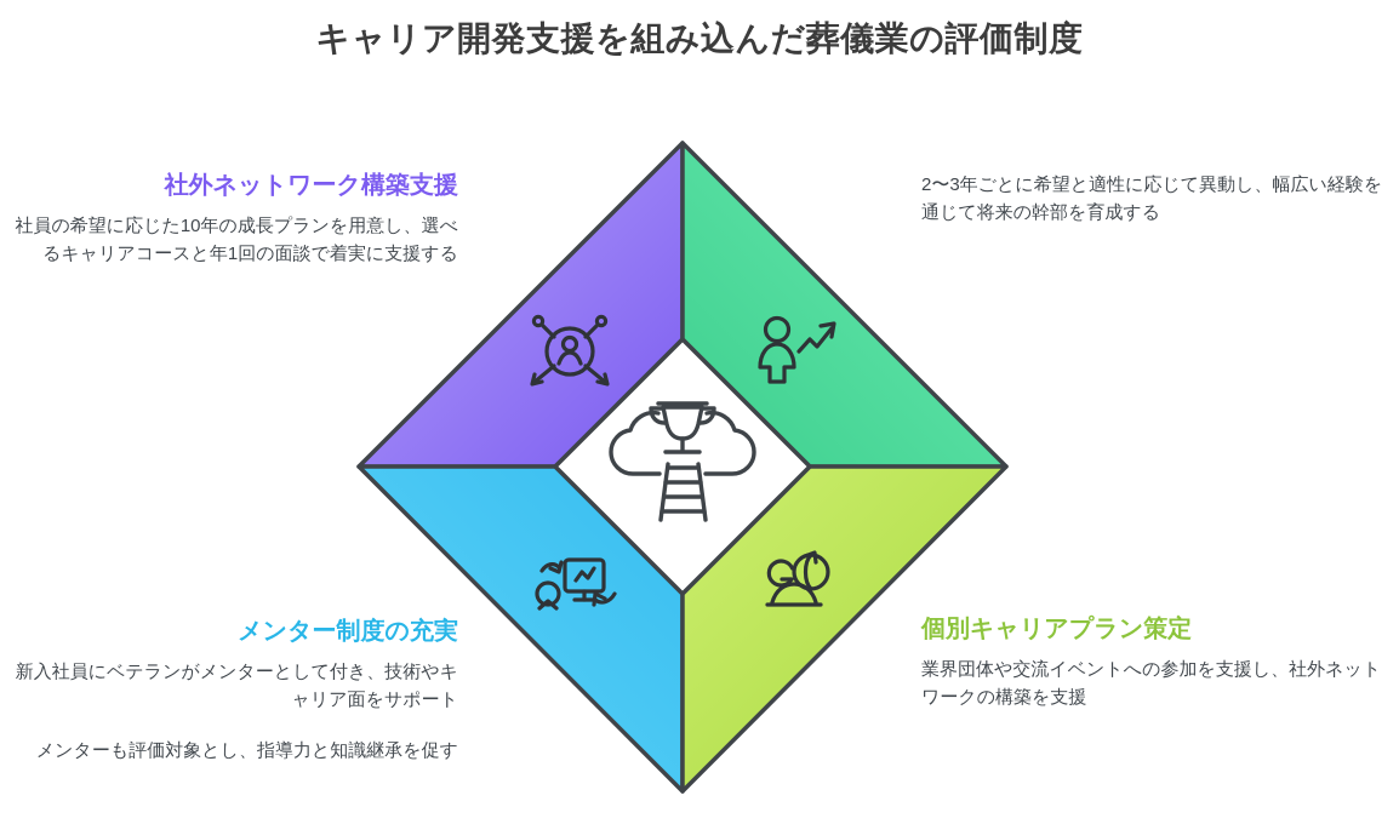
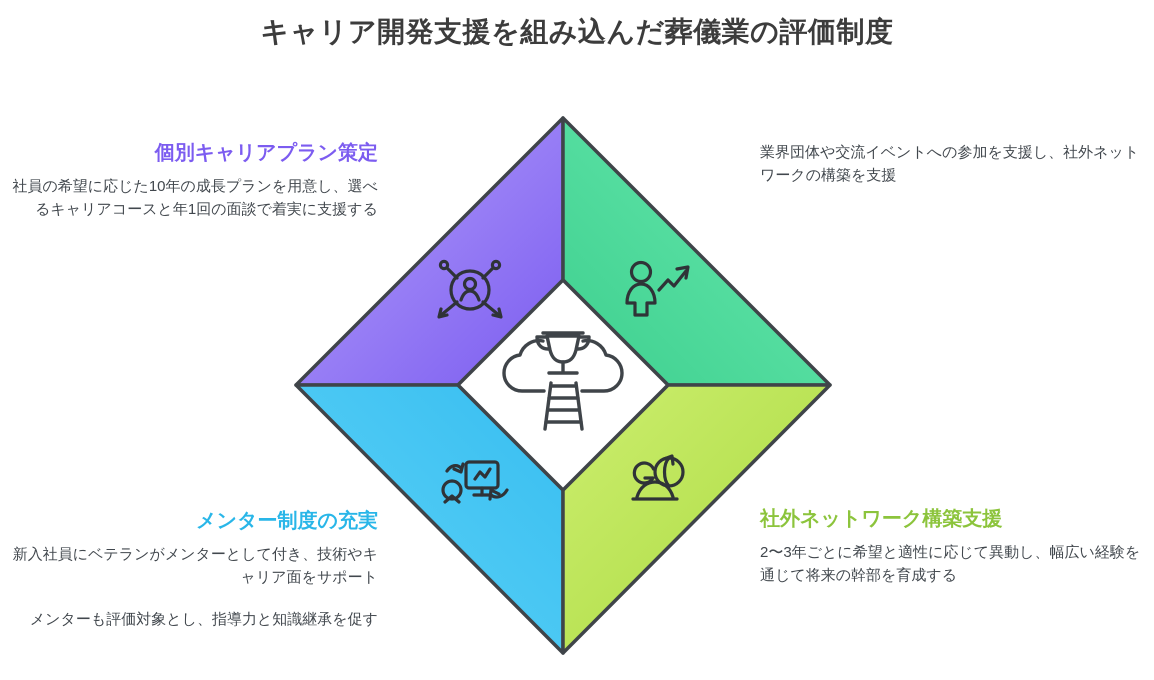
  キャリア開発支援を組み込んだ葬儀業の評価制度
- 社外ネットワーク構築支援
+ 個別キャリアプラン策定
  社員の希望に応じた10年の成長プランを用意し、選べるキャリアコースと年1回の面談で着実に支援する
- 2〜3年ごとに希望と適性に応じて異動し、幅広い経験を通じて将来の幹部を育成する
+ 業界団体や交流イベントへの参加を支援し、社外ネットワークの構築を支援
  メンター制度の充実
  新入社員にベテランがメンターとして付き、技術やキャリア面をサポート
  メンターも評価対象とし、指導力と知識継承を促す
- 個別キャリアプラン策定
+ 社外ネットワーク構築支援
- 業界団体や交流イベントへの参加を支援し、社外ネットワークの構築を支援
+ 2〜3年ごとに希望と適性に応じて異動し、幅広い経験を通じて将来の幹部を育成する
